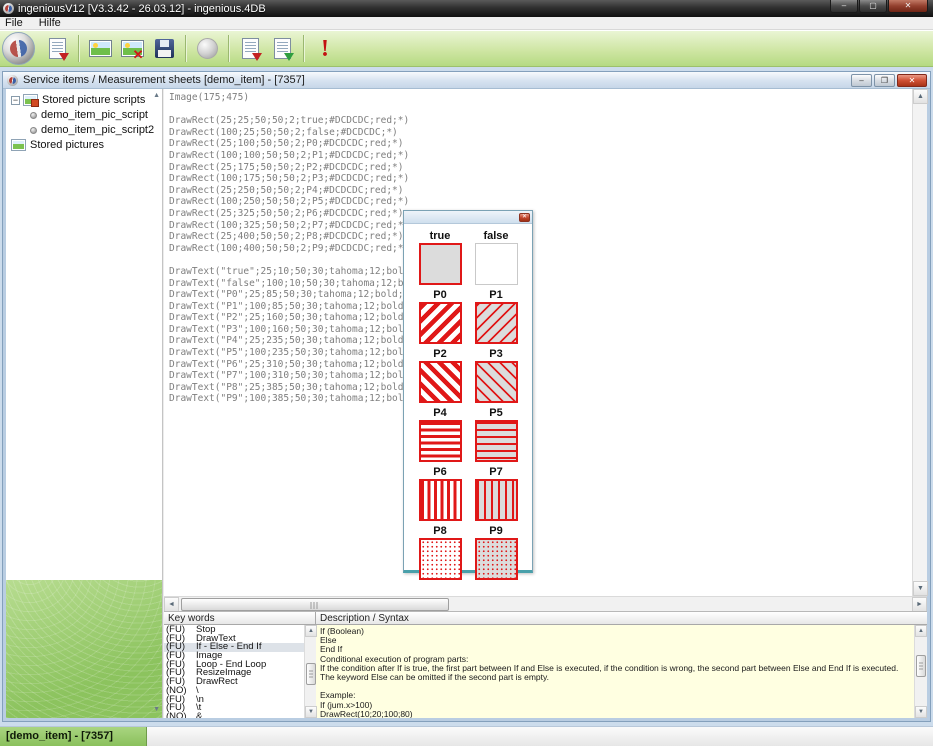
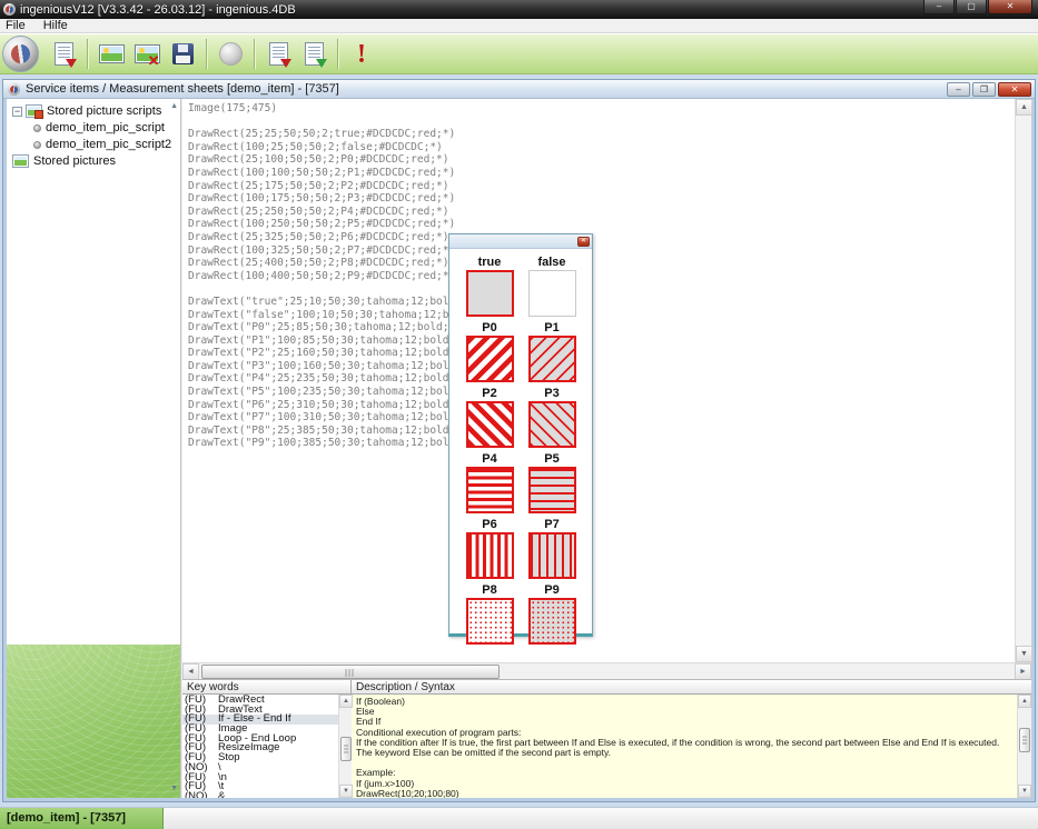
  ingeniousV12 [V3.3.42 - 26.03.12] - ingenious.4DB
  –
  ▢
  ✕
  File
  Hilfe
  ✕
  !
  Service items / Measurement sheets [demo_item] - [7357]
  –
  ❐
  ✕
  −
  Stored picture scripts
  demo_item_pic_script
  demo_item_pic_script2
  Stored pictures
  Image(175;475)
  DrawRect(25;25;50;50;2;true;#DCDCDC;red;*)
  DrawRect(100;25;50;50;2;false;#DCDCDC;*)
  DrawRect(25;100;50;50;2;P0;#DCDCDC;red;*)
  DrawRect(100;100;50;50;2;P1;#DCDCDC;red;*)
  DrawRect(25;175;50;50;2;P2;#DCDCDC;red;*)
  DrawRect(100;175;50;50;2;P3;#DCDCDC;red;*)
  DrawRect(25;250;50;50;2;P4;#DCDCDC;red;*)
  DrawRect(100;250;50;50;2;P5;#DCDCDC;red;*)
  DrawRect(25;325;50;50;2;P6;#DCDCDC;red;*)
  DrawRect(100;325;50;50;2;P7;#DCDCDC;red;*
  DrawRect(25;400;50;50;2;P8;#DCDCDC;red;*)
  DrawRect(100;400;50;50;2;P9;#DCDCDC;red;*
  DrawText("true";25;10;50;30;tahoma;12;bol
  DrawText("false";100;10;50;30;tahoma;12;b
  DrawText("P0";25;85;50;30;tahoma;12;bold;
  DrawText("P1";100;85;50;30;tahoma;12;bold
  DrawText("P2";25;160;50;30;tahoma;12;bold
  DrawText("P3";100;160;50;30;tahoma;12;bol
  DrawText("P4";25;235;50;30;tahoma;12;bold
  DrawText("P5";100;235;50;30;tahoma;12;bol
  DrawText("P6";25;310;50;30;tahoma;12;bold
  DrawText("P7";100;310;50;30;tahoma;12;bol
  DrawText("P8";25;385;50;30;tahoma;12;bold
  DrawText("P9";100;385;50;30;tahoma;12;bol
  Key words
  Description / Syntax
  (FU)
- Stop
+ DrawRect
  (FU)
  DrawText
  (FU)
  If - Else - End If
  (FU)
  Image
  (FU)
  Loop - End Loop
  (FU)
  ResizeImage
  (FU)
- DrawRect
+ Stop
  (NO)
  \
  (FU)
  \n
  (FU)
  \t
  (NO)
  &
  If (Boolean)
  Else
  End If
  Conditional execution of program parts:
  If the condition after If is true, the first part between If and Else is executed, if the condition is wrong, the second part between Else and End If is executed.
  The keyword Else can be omitted if the second part is empty.
  Example:
  If (jum.x>100)
  DrawRect(10;20;100;80)
  true
  false
  P0
  P1
  P2
  P3
  P4
  P5
  P6
  P7
  P8
  P9
  [demo_item] - [7357]
